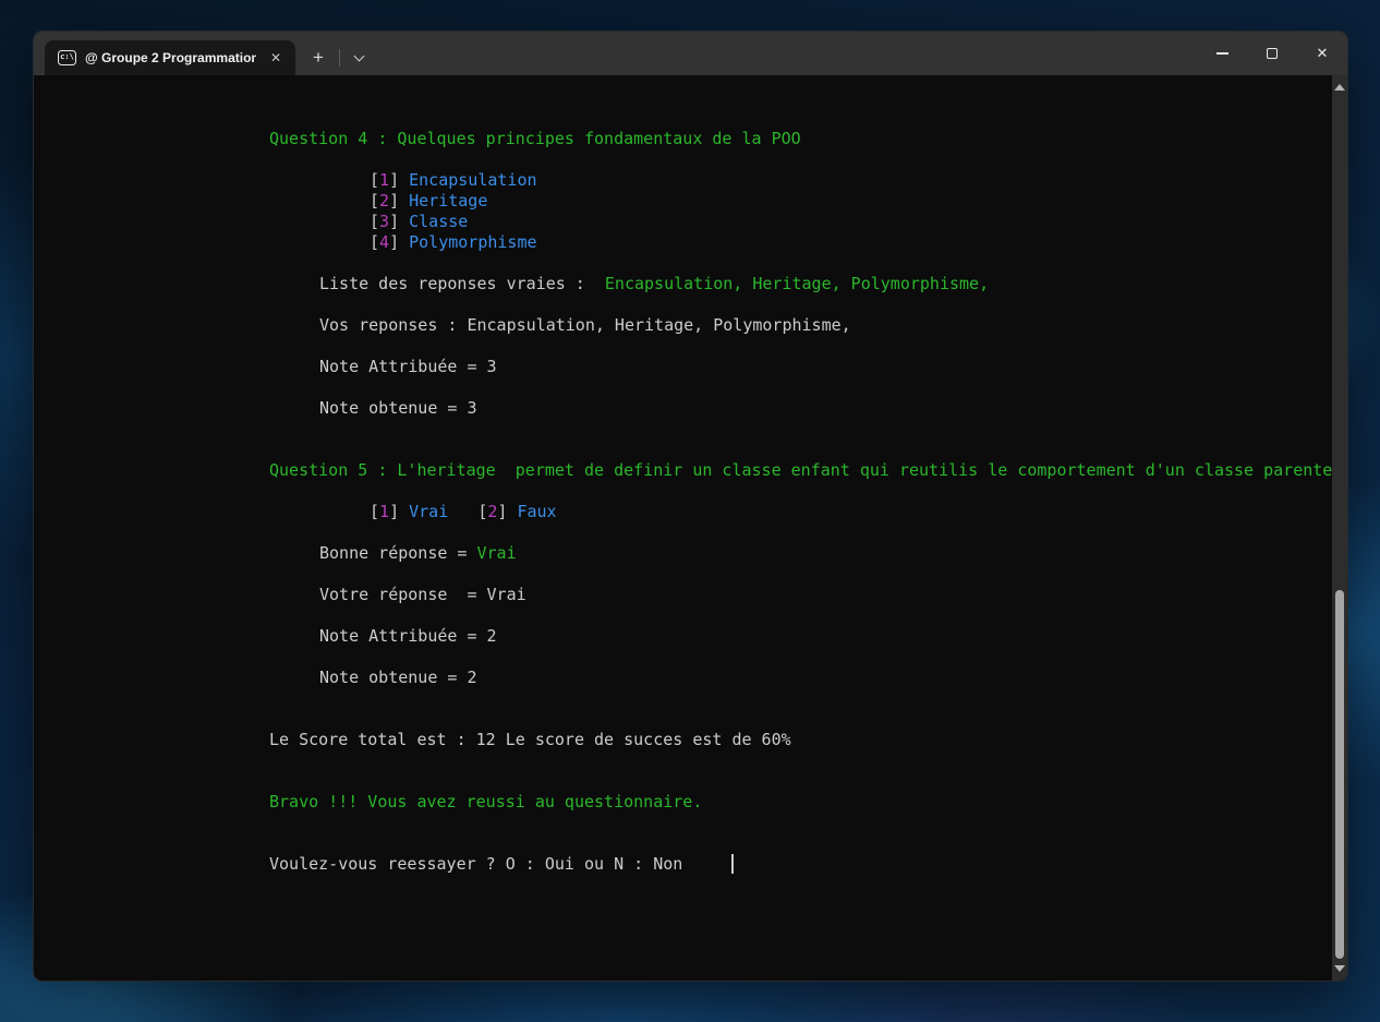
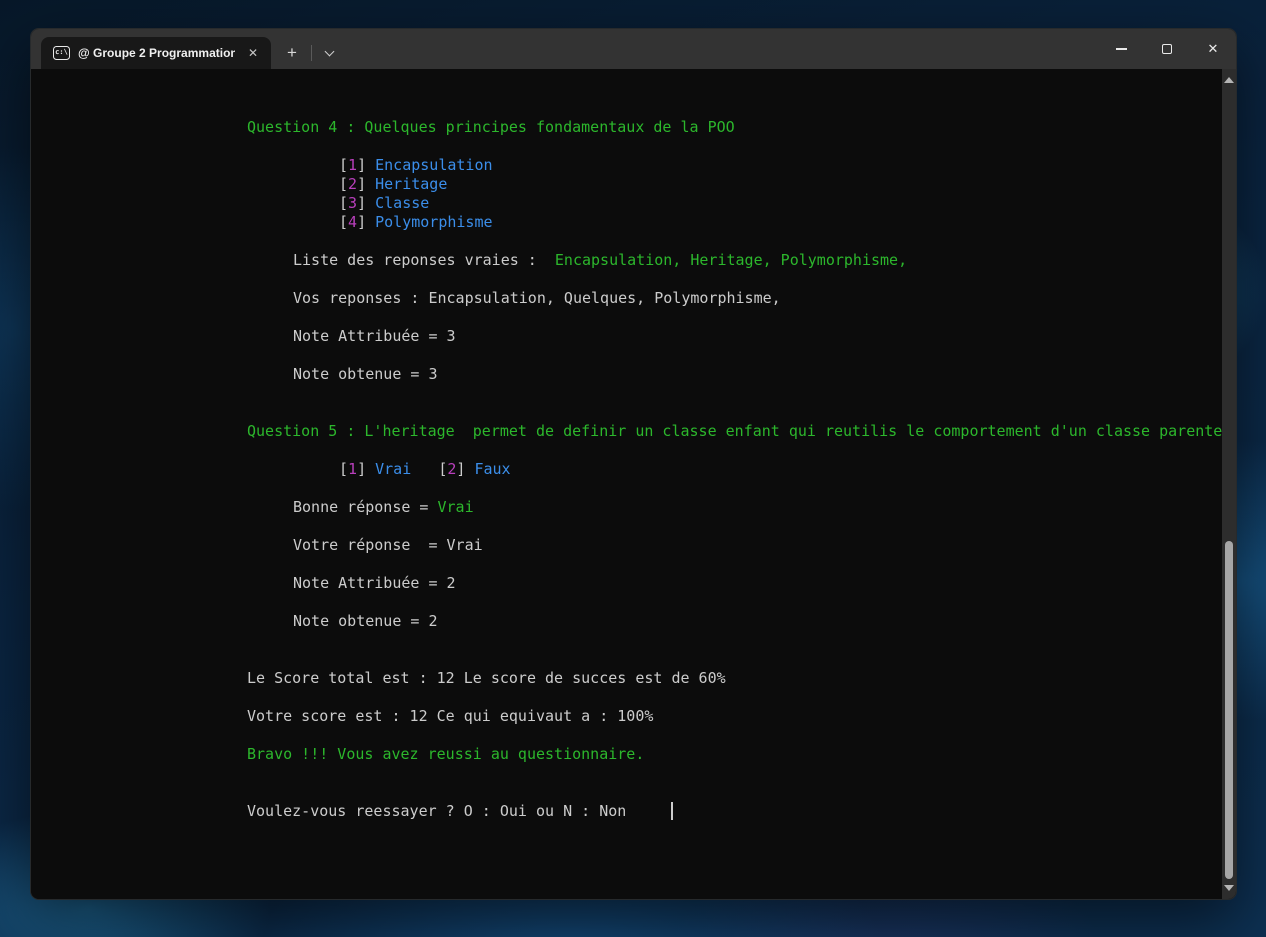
  c:\
  @ Groupe 2 Programmation
  ✕
  +
  ✕
  Question 4 : Quelques principes fondamentaux de la POO
  [1] Encapsulation
  [2] Heritage
  [3] Classe
  [4] Polymorphisme
  Liste des reponses vraies : Encapsulation, Heritage, Polymorphisme,
- Vos reponses : Encapsulation, Heritage, Polymorphisme,
+ Vos reponses : Encapsulation, Quelques, Polymorphisme,
  Note Attribuée = 3
  Note obtenue = 3
  Question 5 : L'heritage permet de definir un classe enfant qui reutilis le comportement d'un classe parente
  [1] Vrai [2] Faux
  Bonne réponse = Vrai
  Votre réponse = Vrai
  Note Attribuée = 2
  Note obtenue = 2
  Le Score total est : 12 Le score de succes est de 60%
+ Votre score est : 12 Ce qui equivaut a : 100%
  Bravo !!! Vous avez reussi au questionnaire.
  Voulez-vous reessayer ? O : Oui ou N : Non
